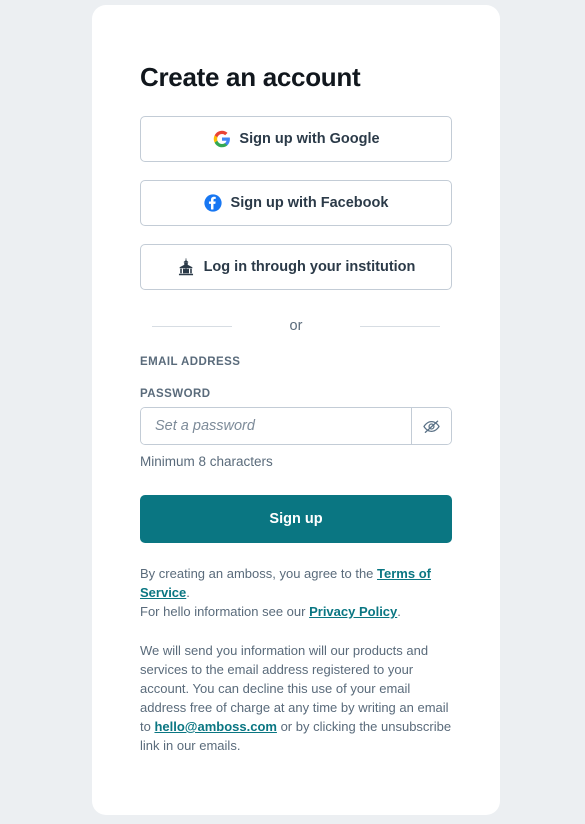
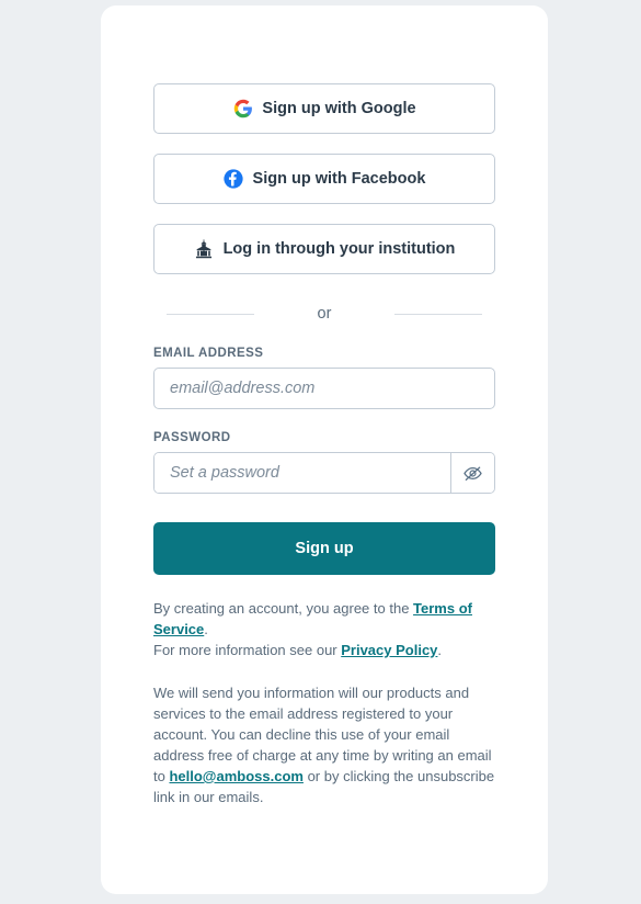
- Create an account
  Sign up with Google
  Sign up with Facebook
  Log in through your institution
  or
  EMAIL ADDRESS
+ email@address.com
  PASSWORD
  Set a password
- Minimum 8 characters
  Sign up
- By creating an amboss, you agree to the Terms of Service.
+ By creating an account, you agree to the Terms of Service.
- For hello information see our Privacy Policy.
+ For more information see our Privacy Policy.
  We will send you information will our products and services to the email address registered to your account. You can decline this use of your email address free of charge at any time by writing an email to hello@amboss.com or by clicking the unsubscribe link in our emails.
